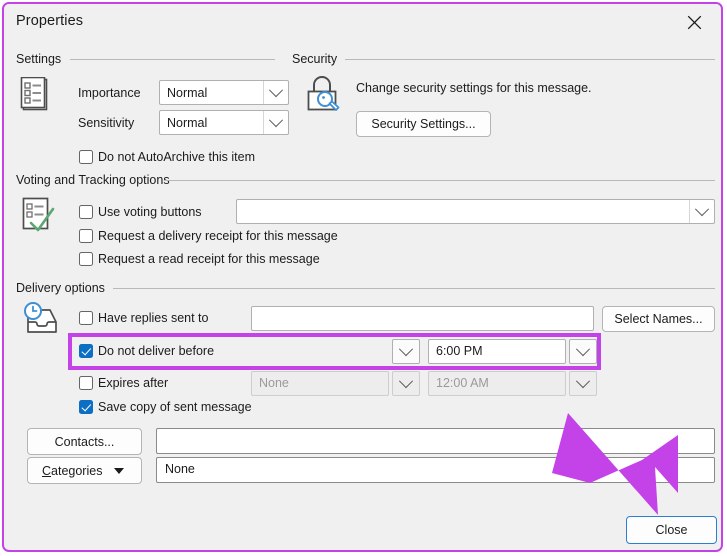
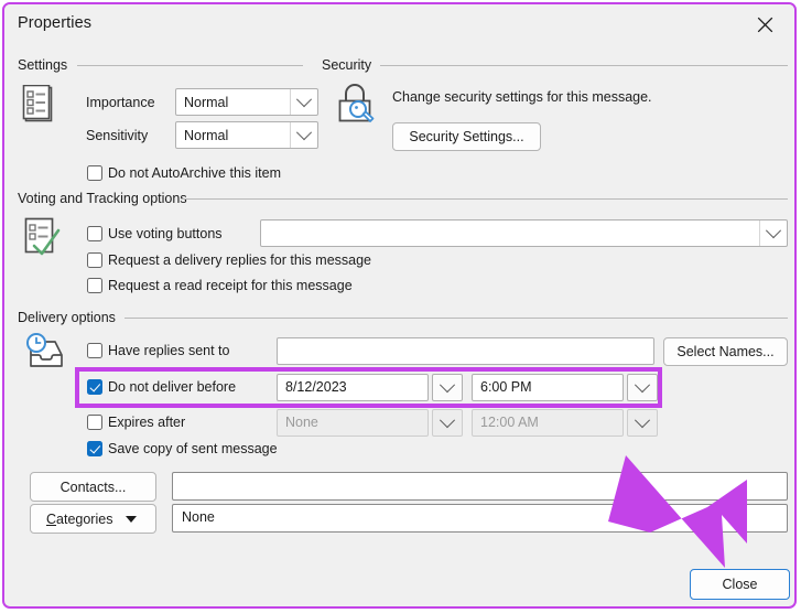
  Properties
  Settings
  Importance
  Normal
  Sensitivity
  Normal
  Do not AutoArchive this item
  Security
  Change security settings for this message.
  Security Settings...
  Voting and Tracking option
  Use voting buttons
- Request a delivery receipt for this message
+ Request a delivery replies for this message
  Request a read receipt for this message
  Delivery options
  Have replies sent to
  Select Names...
  Do not deliver before
+ 8/12/2023
  6:00 PM
  Expires after
  None
  12:00 AM
  Save copy of sent message
  Contacts...
  Categories
  None
  Close
